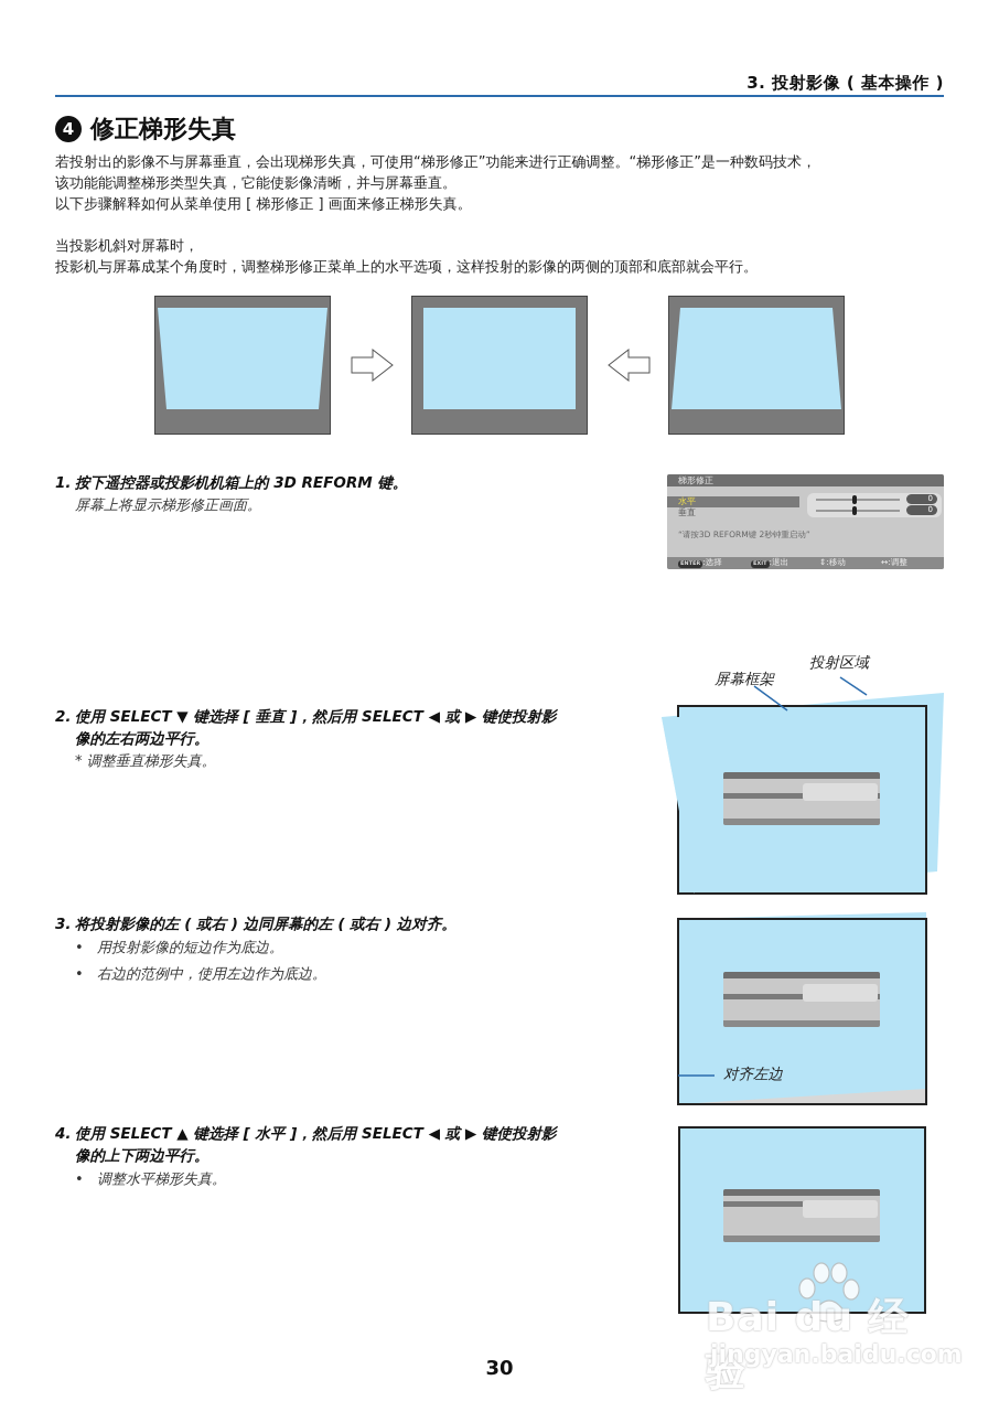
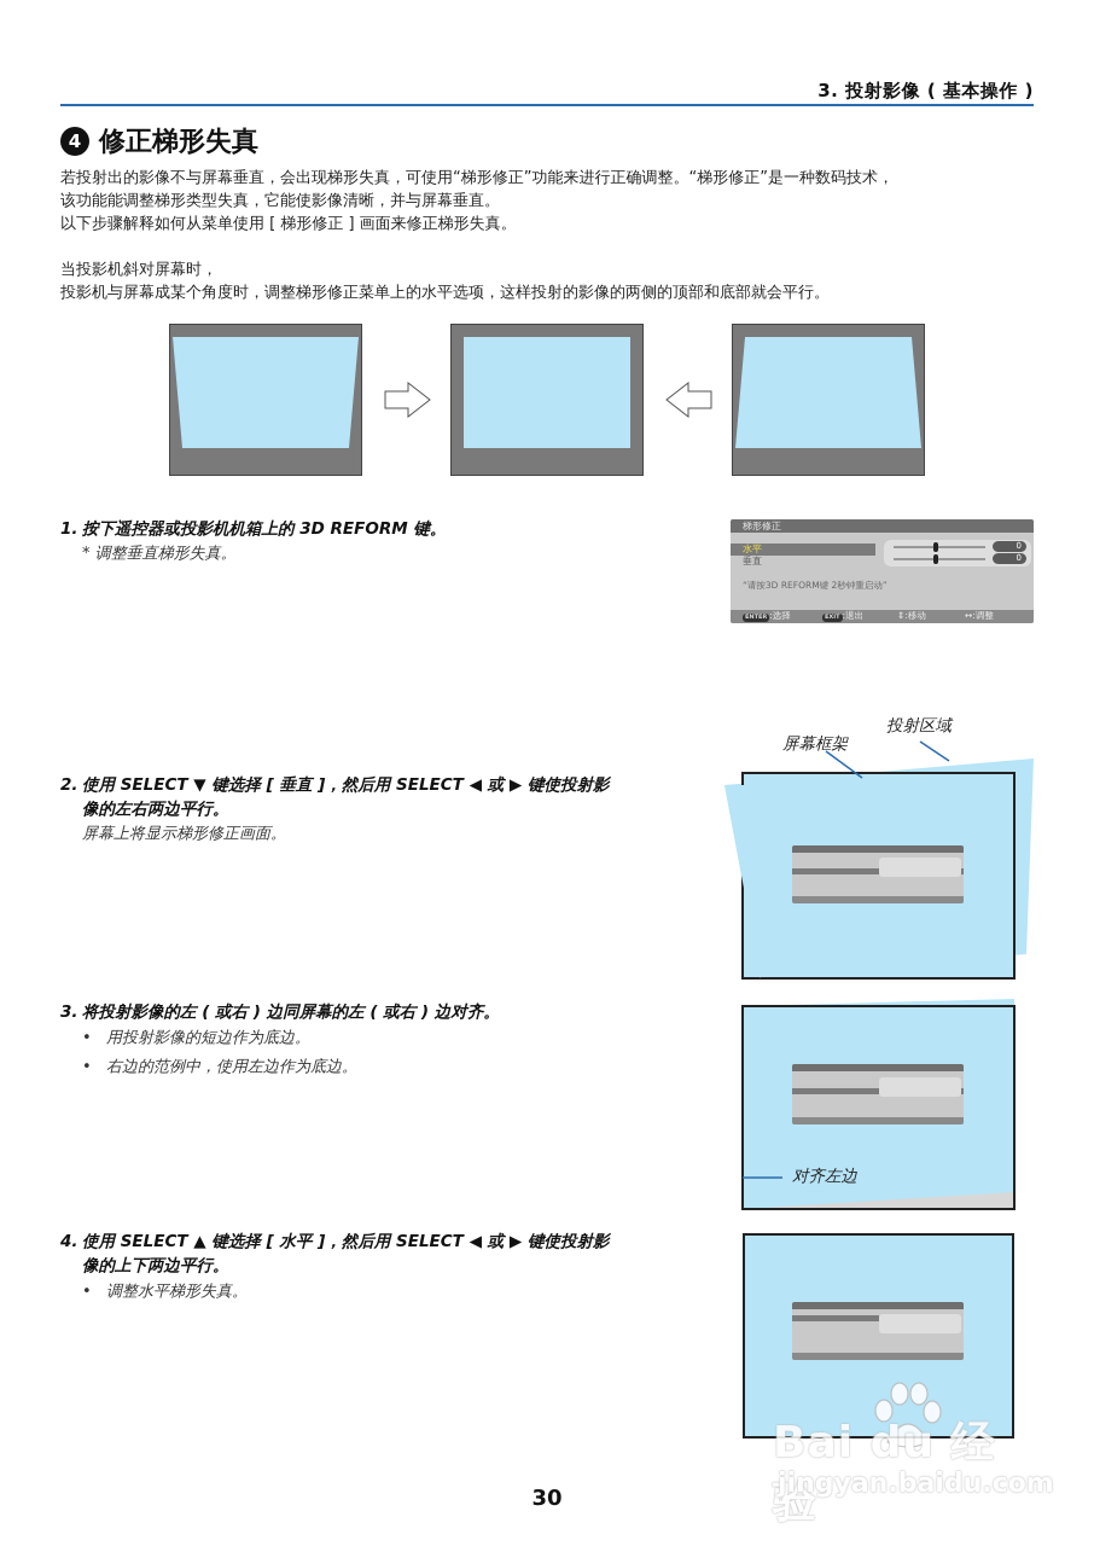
  3. 投射影像 ( 基本操作 )
  4
  修正梯形失真
  若投射出的影像不与屏幕垂直，会出现梯形失真，可使用“梯形修正”功能来进行正确调整。“梯形修正”是一种数码技术，
  该功能能调整梯形类型失真，它能使影像清晰，并与屏幕垂直。
  以下步骤解释如何从菜单使用 [ 梯形修正 ] 画面来修正梯形失真。
  当投影机斜对屏幕时，
  投影机与屏幕成某个角度时，调整梯形修正菜单上的水平选项，这样投射的影像的两侧的顶部和底部就会平行。
  1.
  按下遥控器或投影机机箱上的 3D REFORM 键。
- 屏幕上将显示梯形修正画面。
+ * 调整垂直梯形失真。
  梯形修正
  水平
  垂直
  0
  0
  “请按3D REFORM键 2秒钟重启动”
  ⇕:移动
  ↔:调整
  2.
  使用 SELECT ▼ 键选择 [ 垂直 ]，然后用 SELECT ◀ 或 ▶ 键使投射影
  像的左右两边平行。
- * 调整垂直梯形失真。
+ 屏幕上将显示梯形修正画面。
  屏幕框架
  投射区域
  3.
  将投射影像的左 ( 或右 ) 边同屏幕的左 ( 或右 ) 边对齐。
  •
  用投射影像的短边作为底边。
  •
  右边的范例中，使用左边作为底边。
  对齐左边
  4.
  使用 SELECT ▲ 键选择 [ 水平 ]，然后用 SELECT ◀ 或 ▶ 键使投射影
  像的上下两边平行。
  •
  调整水平梯形失真。
  30
  Bai du 经验
  jingyan.baidu.com
